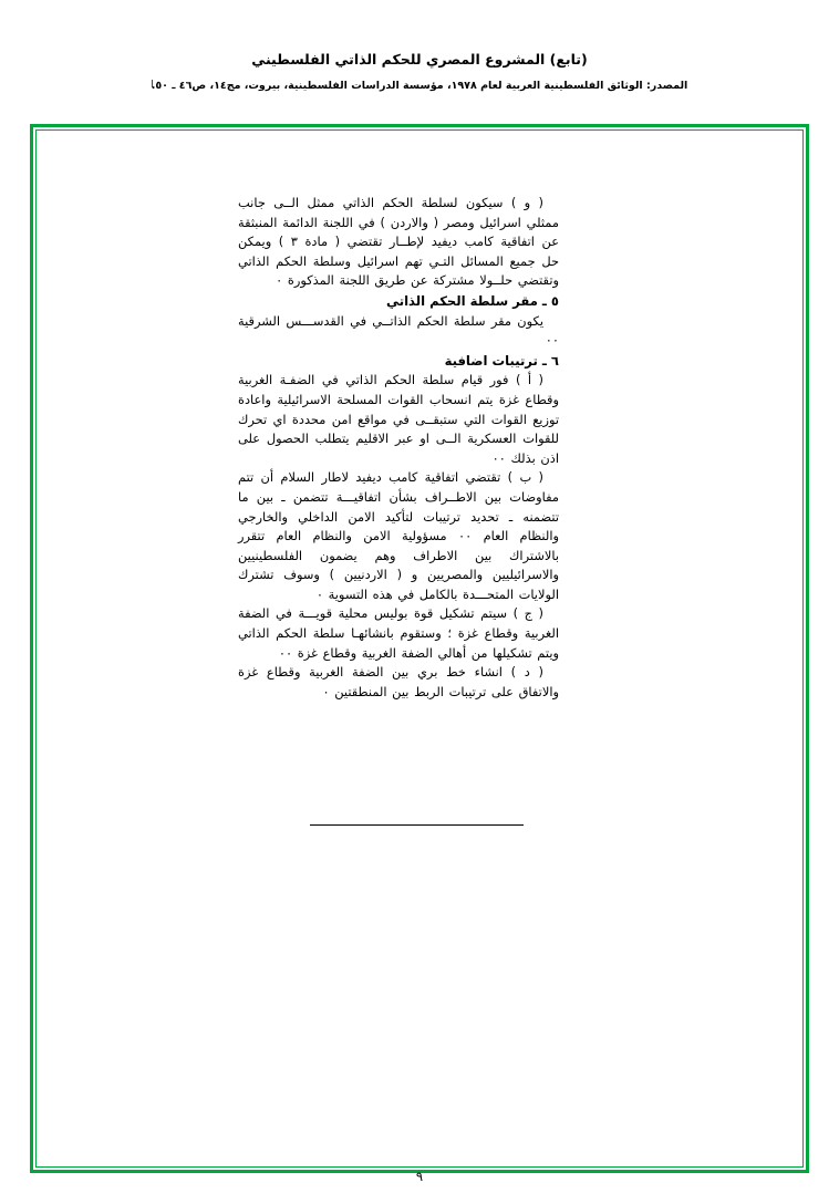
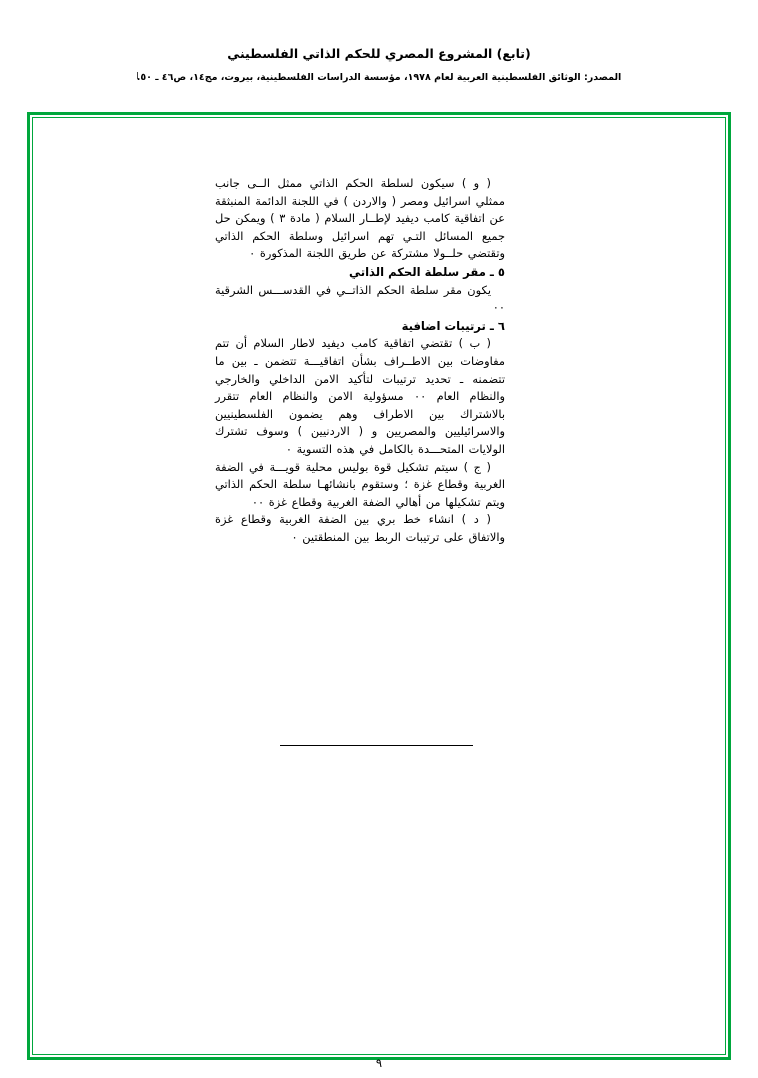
  (تابع) المشروع المصري للحكم الذاتي الفلسطيني
  المصدر: الوثائق الفلسطينية العربية لعام ١٩٧٨، مؤسسة الدراسات الفلسطينية، بيروت، مج١٤، ص٤٦ ـ ٥٠.
- ( و ) سيكون لسلطة الحكم الذاتي ممثل الــى جانب ممثلي اسرائيل ومصر ( والاردن ) في اللجنة الدائمة المنبثقة عن اتفاقية كامب ديفيد لإطــار تقتضي ( مادة ٣ ) ويمكن حل جميع المسائل التـي تهم اسرائيل وسلطة الحكم الذاتي وتقتضي حلــولا مشتركة عن طريق اللجنة المذكورة ٠
+ ( و ) سيكون لسلطة الحكم الذاتي ممثل الــى جانب ممثلي اسرائيل ومصر ( والاردن ) في اللجنة الدائمة المنبثقة عن اتفاقية كامب ديفيد لإطــار السلام ( مادة ٣ ) ويمكن حل جميع المسائل التـي تهم اسرائيل وسلطة الحكم الذاتي وتقتضي حلــولا مشتركة عن طريق اللجنة المذكورة ٠
  ٥ ـ مقر سلطة الحكم الذاتي
  يكون مقر سلطة الحكم الذاتــي في القدســـس الشرقية ٠٠
  ٦ ـ ترتيبات اضافية
- ( أ ) فور قيام سلطة الحكم الذاتي في الضفـة الغربية وقطاع غزة يتم انسحاب القوات المسلحة الاسرائيلية واعادة توزيع القوات التي ستبقــى في مواقع امن محددة اي تحرك للقوات العسكرية الــى او عبر الاقليم يتطلب الحصول على اذن بذلك ٠٠
  ( ب ) تقتضي اتفاقية كامب ديفيد لاطار السلام أن تتم مفاوضات بين الاطــراف بشأن اتفاقيـــة تتضمن ـ بين ما تتضمنه ـ تحديد ترتيبات لتأكيد الامن الداخلي والخارجي والنظام العام ٠٠ مسؤولية الامن والنظام العام تتقرر بالاشتراك بين الاطراف وهم يضمون الفلسطينيين والاسرائيليين والمصريين و ( الاردنيين ) وسوف تشترك الولايات المتحـــدة بالكامل في هذه التسوية ٠
  ( ج ) سيتم تشكيل قوة بوليس محلية قويـــة في الضفة الغربية وقطاع غزة ؛ وستقوم بانشائهـا سلطة الحكم الذاتي ويتم تشكيلها من أهالي الضفة الغربية وقطاع غزة ٠٠
  ( د ) انشاء خط بري بين الضفة الغربية وقطاع غزة والاتفاق على ترتيبات الربط بين المنطقتين ٠
  ٩
